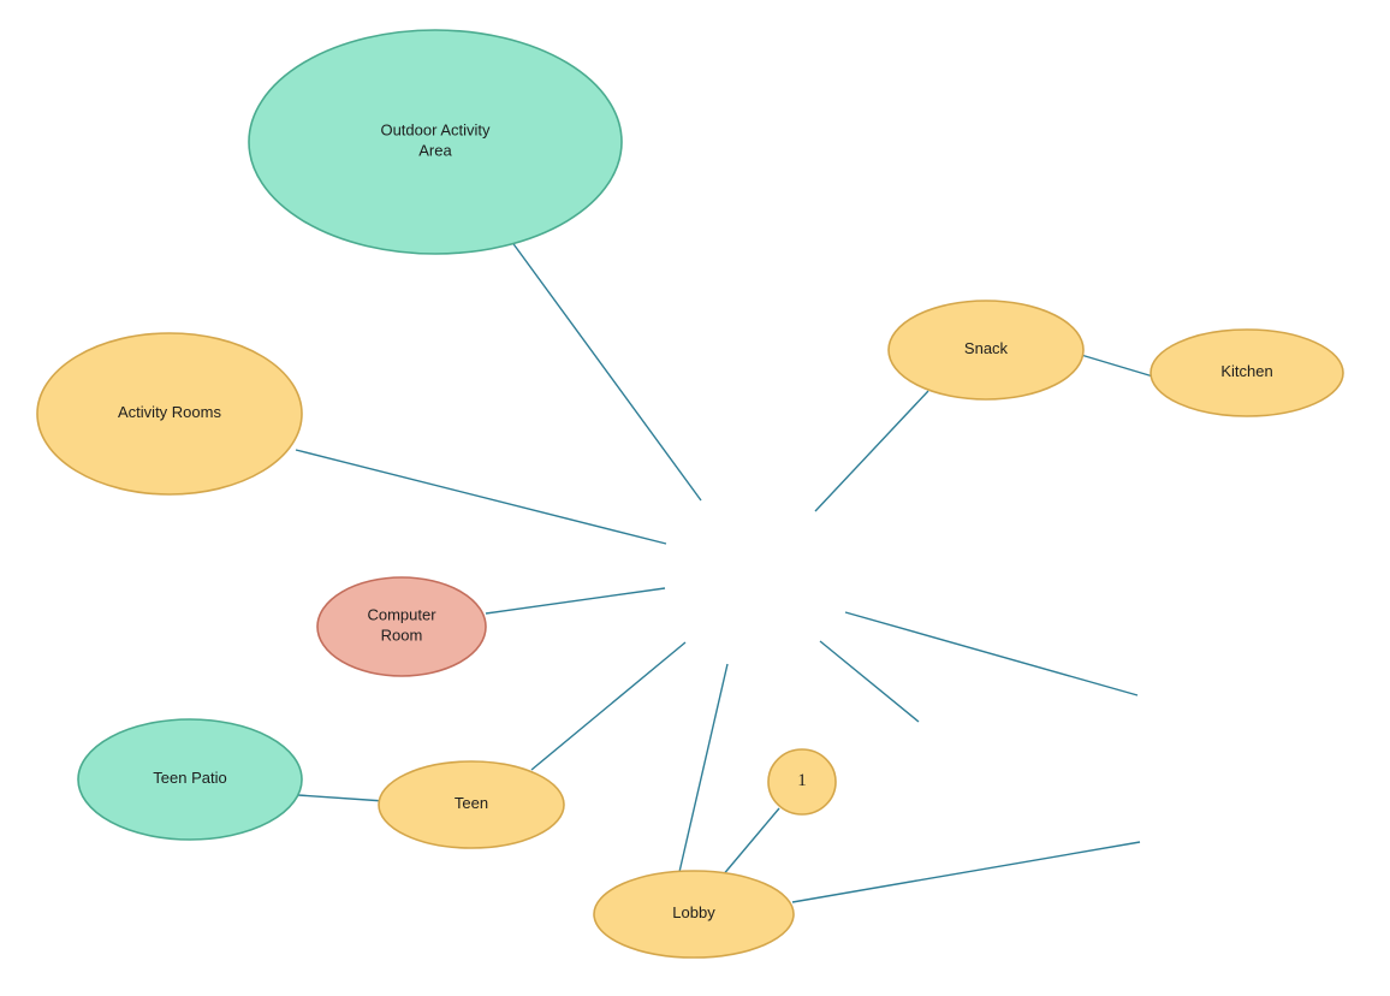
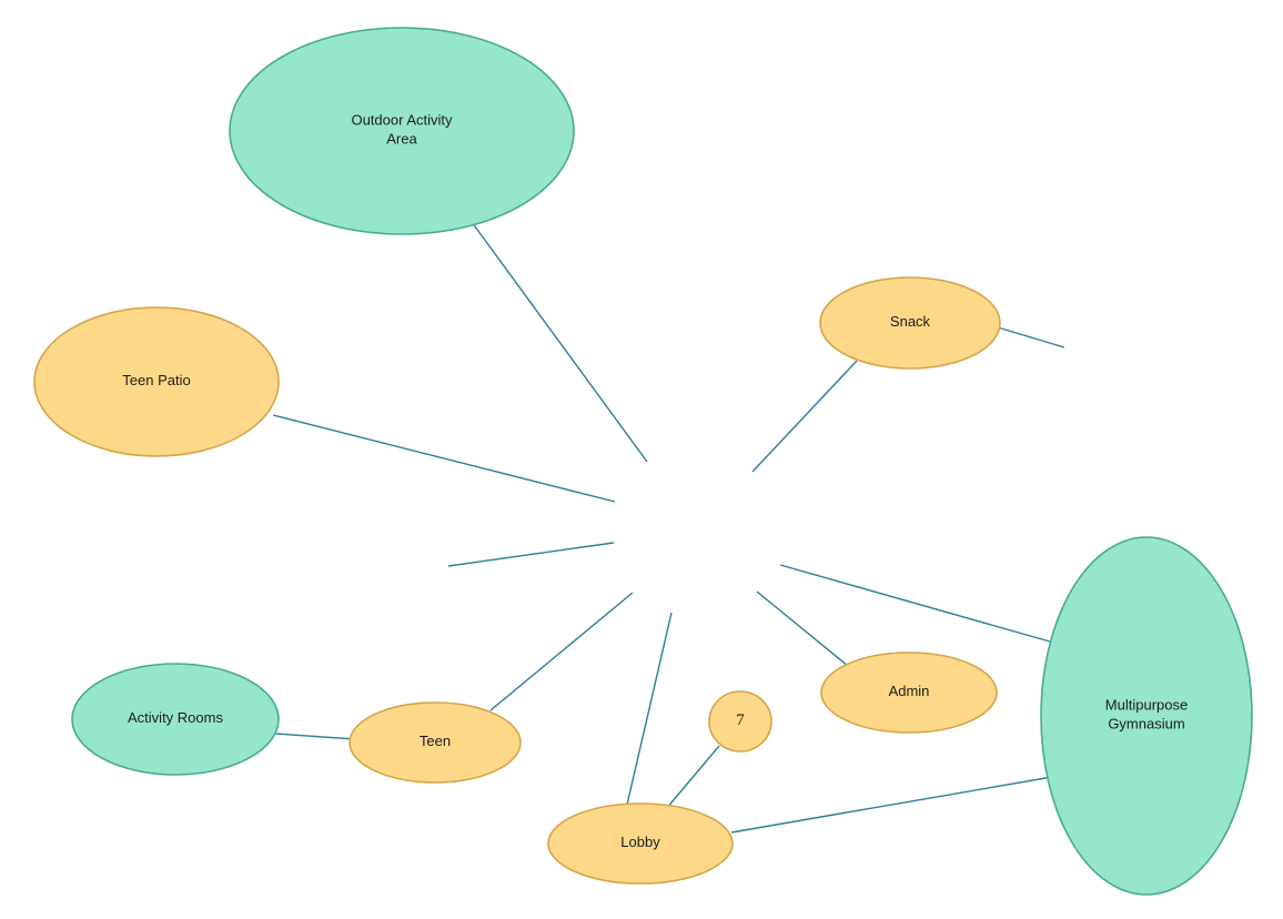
  Outdoor Activity Area
- Activity Rooms
+ Teen Patio
  Snack
- Kitchen
- Computer Room
- Teen Patio
+ Activity Rooms
  Teen
+ Admin
+ Multipurpose Gymnasium
- 1
+ 7
  Lobby
